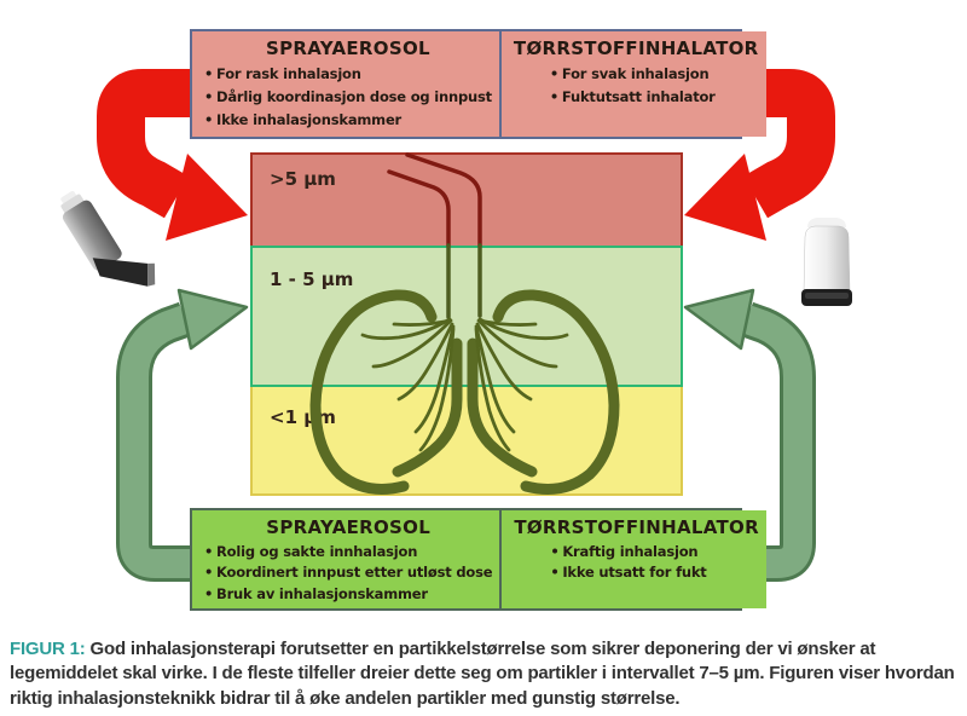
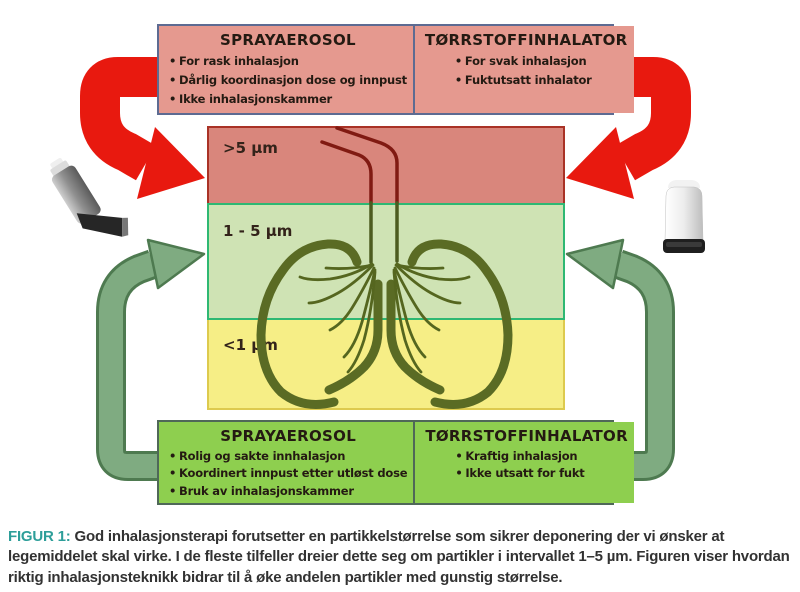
  >5 µm
  1 - 5 µm
  <1 µm
  SPRAYAEROSOL
  For rask inhalasjon
  Dårlig koordinasjon dose og innpust
  Ikke inhalasjonskammer
  TØRRSTOFFINHALATOR
  For svak inhalasjon
  Fuktutsatt inhalator
  SPRAYAEROSOL
  Rolig og sakte innhalasjon
  Koordinert innpust etter utløst dose
  Bruk av inhalasjonskammer
  TØRRSTOFFINHALATOR
  Kraftig inhalasjon
  Ikke utsatt for fukt
- FIGUR 1: God inhalasjonsterapi forutsetter en partikkelstørrelse som sikrer deponering der vi ønsker at legemiddelet skal virke. I de fleste tilfeller dreier dette seg om partikler i intervallet 7–5 µm. Figuren viser hvordan riktig inhalasjonsteknikk bidrar til å øke andelen partikler med gunstig størrelse.
+ FIGUR 1: God inhalasjonsterapi forutsetter en partikkelstørrelse som sikrer deponering der vi ønsker at legemiddelet skal virke. I de fleste tilfeller dreier dette seg om partikler i intervallet 1–5 µm. Figuren viser hvordan riktig inhalasjonsteknikk bidrar til å øke andelen partikler med gunstig størrelse.
